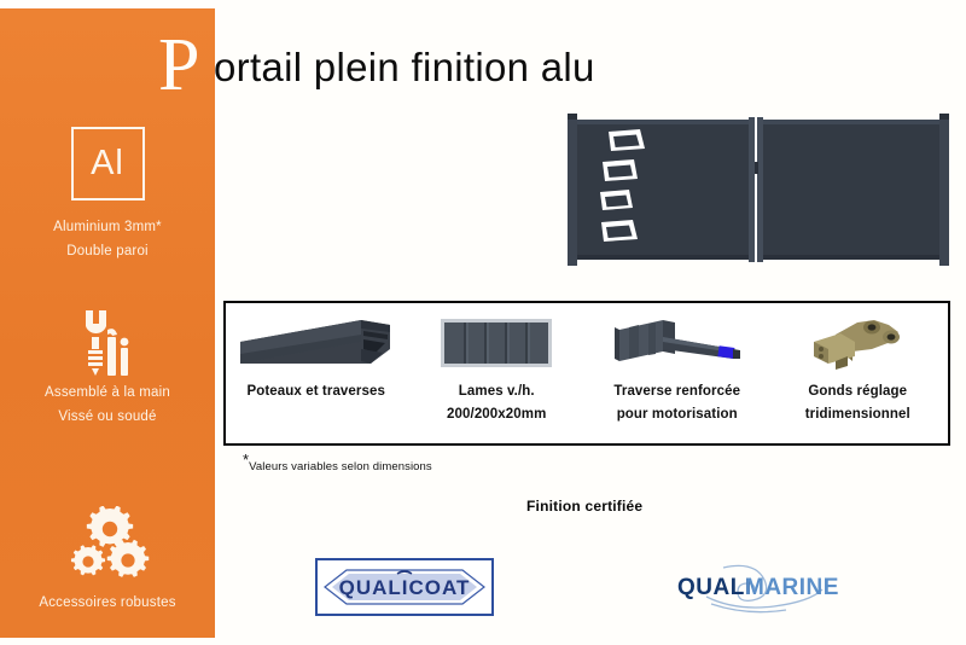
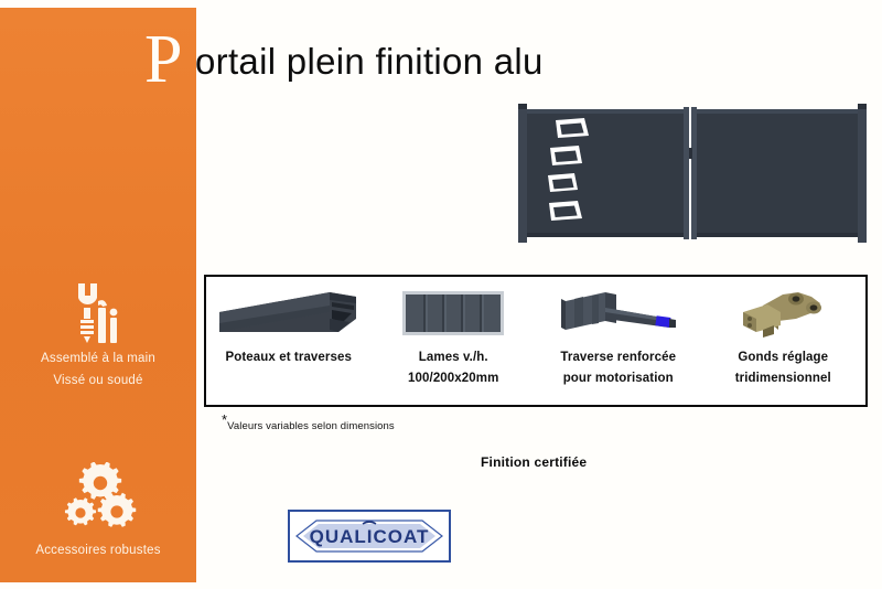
- Al
- Aluminium 3mm*
- Double paroi
  Assemblé à la main
  Vissé ou soudé
  Accessoires robustes
  P
  ortail plein finition alu
  Poteaux et traverses
  Lames v./h.
- 200/200x20mm
+ 100/200x20mm
  Traverse renforcée
  pour motorisation
  Gonds réglage
  tridimensionnel
  *Valeurs variables selon dimensions
  Finition certifiée
  QUALICOAT
- QUALI
- MARINE
